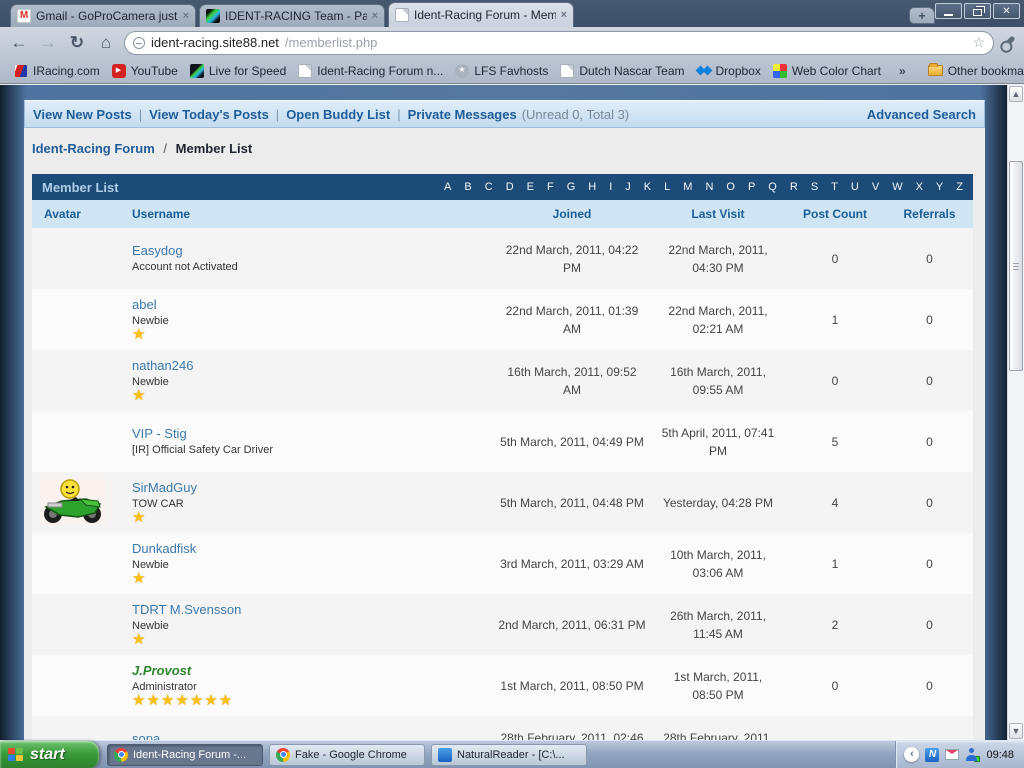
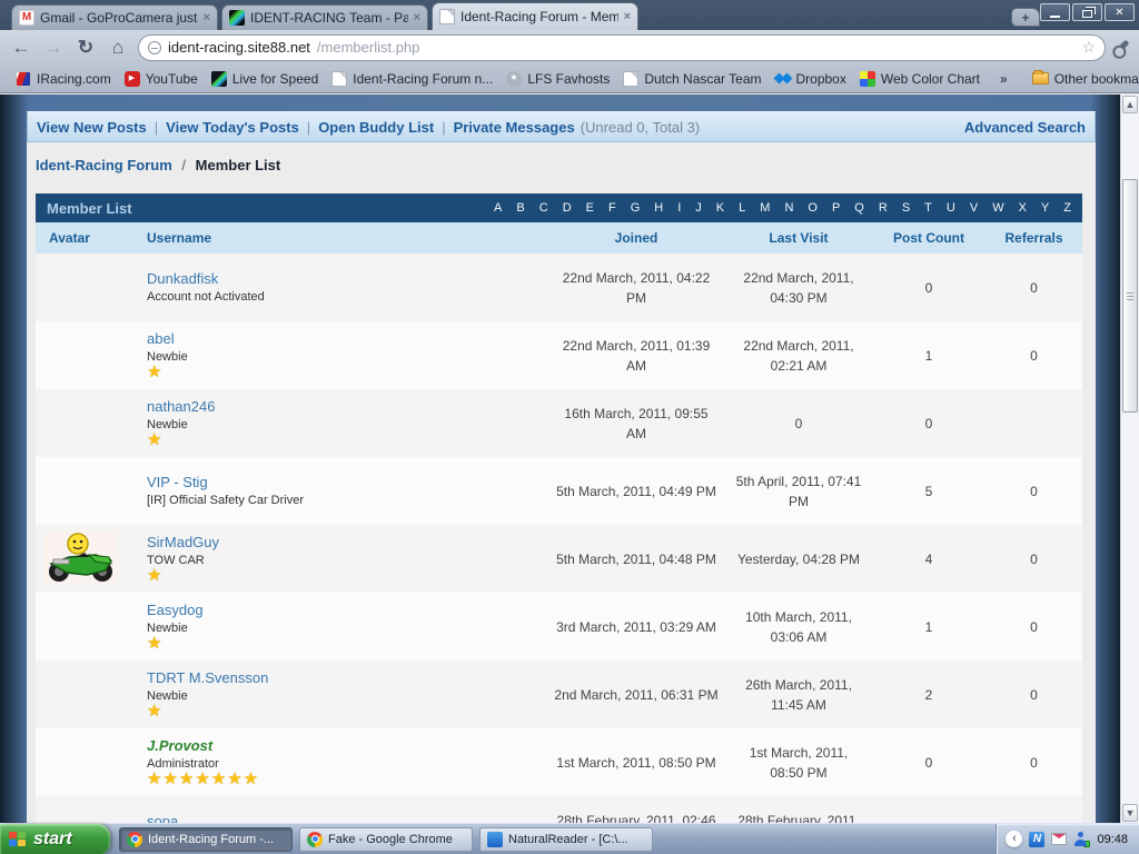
  Gmail - GoProCamera just
  ×
  IDENT-RACING Team - Pa
  ×
  Ident-Racing Forum - Mem
  ×
  +
  ✕
  ←
  →
  ↻
  ⌂
  ident-racing.site88.net
  /memberlist.php
  ☆
  IRacing.com
  YouTube
  Live for Speed
  Ident-Racing Forum n...
  LFS Favhosts
  Dutch Nascar Team
  Dropbox
  Web Color Chart
  »
  Other bookma
  View New Posts
  |
  View Today's Posts
  |
  Open Buddy List
  |
  Private Messages
  (Unread 0, Total 3)
  Advanced Search
  Ident-Racing Forum / Member List
  Member List
  A
  B
  C
  D
  E
  F
  G
  H
  I
  J
  K
  L
  M
  N
  O
  P
  Q
  R
  S
  T
  U
  V
  W
  X
  Y
  Z
  Avatar
  Username
  Joined
  Last Visit
  Post Count
  Referrals
- Easydog
+ Dunkadfisk
  Account not Activated
  22nd March, 2011, 04:22 PM
  22nd March, 2011, 04:30 PM
  0
  0
  abel
  Newbie
  ★
  22nd March, 2011, 01:39 AM
  22nd March, 2011, 02:21 AM
  1
  0
  nathan246
  Newbie
  ★
- 16th March, 2011, 09:52 AM
  16th March, 2011, 09:55 AM
  0
  0
  VIP - Stig
  [IR] Official Safety Car Driver
  5th March, 2011, 04:49 PM
  5th April, 2011, 07:41 PM
  5
  0
  SirMadGuy
  TOW CAR
  ★
  5th March, 2011, 04:48 PM
  Yesterday, 04:28 PM
  4
  0
- Dunkadfisk
+ Easydog
  Newbie
  ★
  3rd March, 2011, 03:29 AM
  10th March, 2011, 03:06 AM
  1
  0
  TDRT M.Svensson
  Newbie
  ★
  2nd March, 2011, 06:31 PM
  26th March, 2011, 11:45 AM
  2
  0
  J.Provost
  Administrator
  ★★★★★★★
  1st March, 2011, 08:50 PM
  1st March, 2011, 08:50 PM
  0
  0
  sopa
  28th February, 2011, 02:46
  28th February, 2011,
  ▲
  ▼
  start
  Ident-Racing Forum -...
  Fake - Google Chrome
  NaturalReader - [C:\...
  ‹
  N
  09:48
